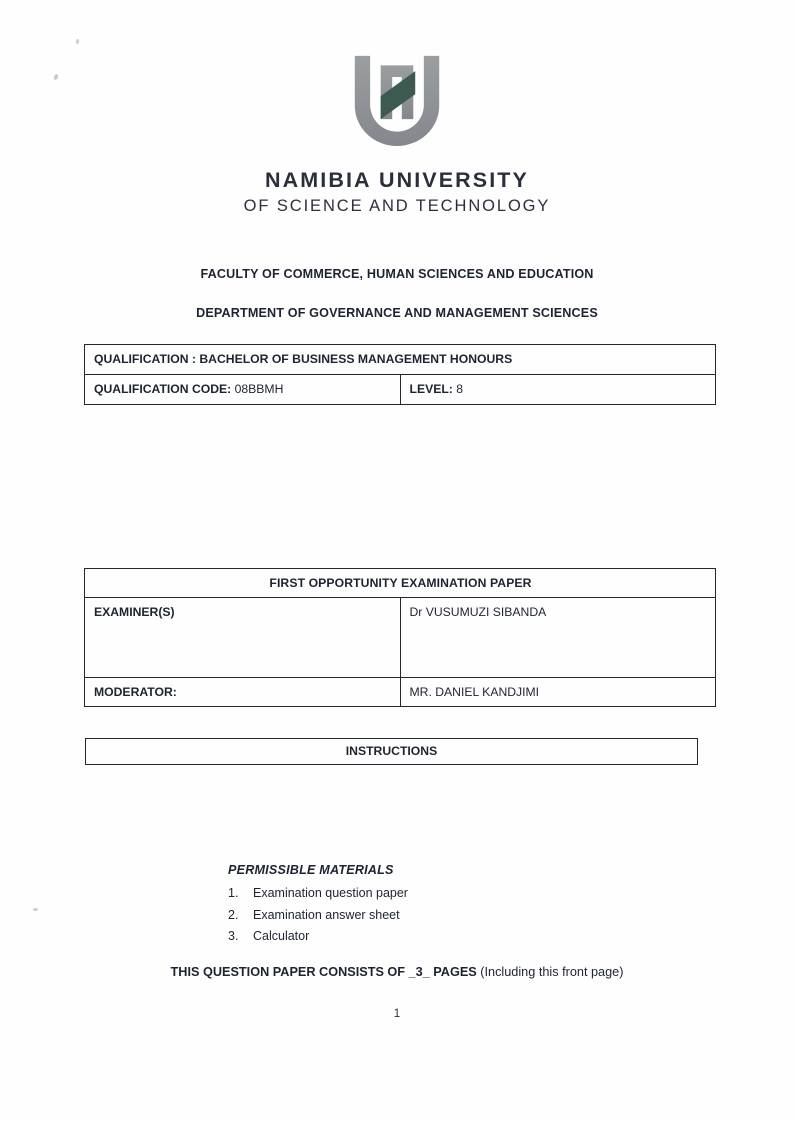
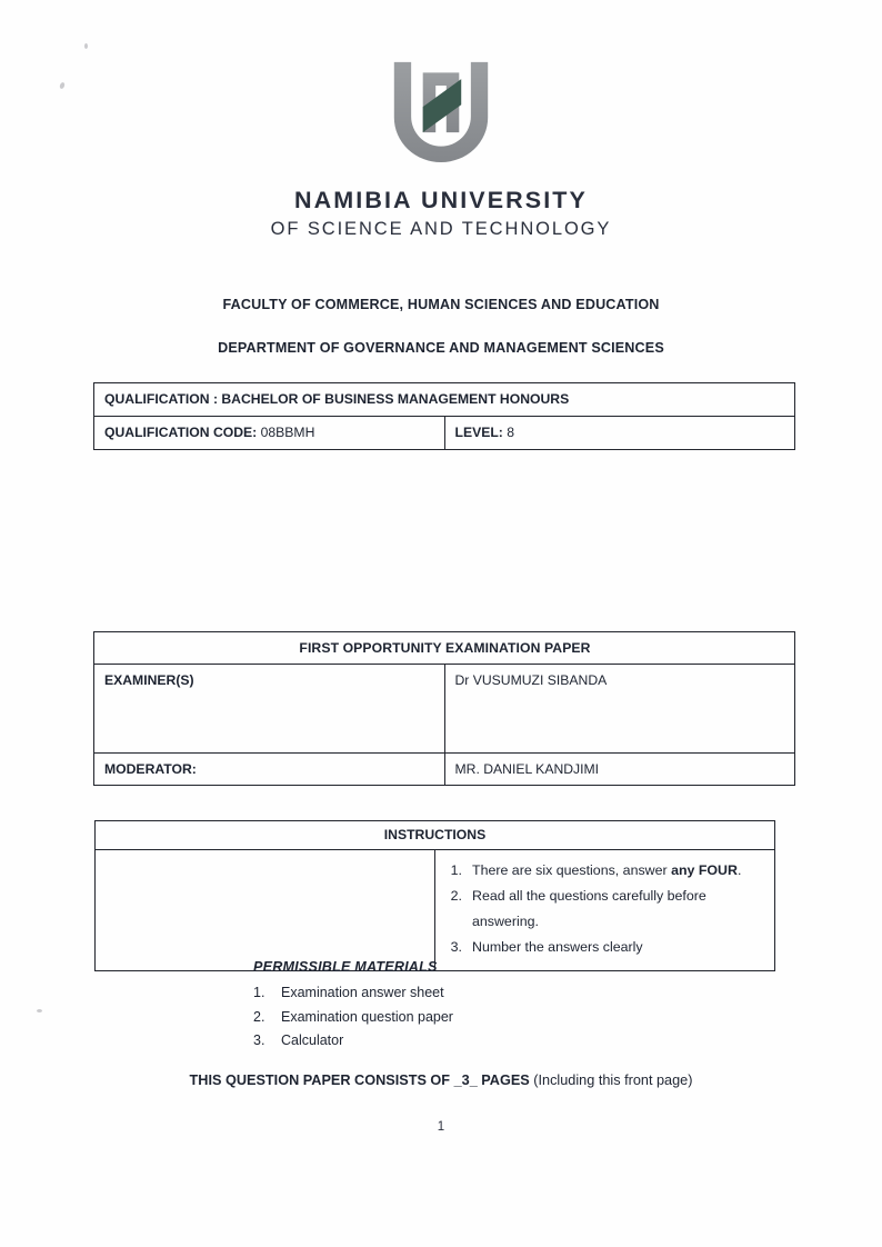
  NAMIBIA UNIVERSITY
  OF SCIENCE AND TECHNOLOGY
  FACULTY OF COMMERCE, HUMAN SCIENCES AND EDUCATION
  DEPARTMENT OF GOVERNANCE AND MANAGEMENT SCIENCES
  QUALIFICATION : BACHELOR OF BUSINESS MANAGEMENT HONOURS
  QUALIFICATION CODE: 08BBMH	LEVEL: 8
  FIRST OPPORTUNITY EXAMINATION PAPER
  EXAMINER(S)	Dr VUSUMUZI SIBANDA
  MODERATOR:	MR. DANIEL KANDJIMI
  INSTRUCTIONS
+ 	1. There are six questions, answer any FOUR. 2. Read all the questions carefully before answering. 3. Number the answers clearly
  PERMISSIBLE MATERIALS
  1.
- Examination question paper
+ Examination answer sheet
  2.
- Examination answer sheet
+ Examination question paper
  3.
  Calculator
  THIS QUESTION PAPER CONSISTS OF _3_ PAGES (Including this front page)
  1
